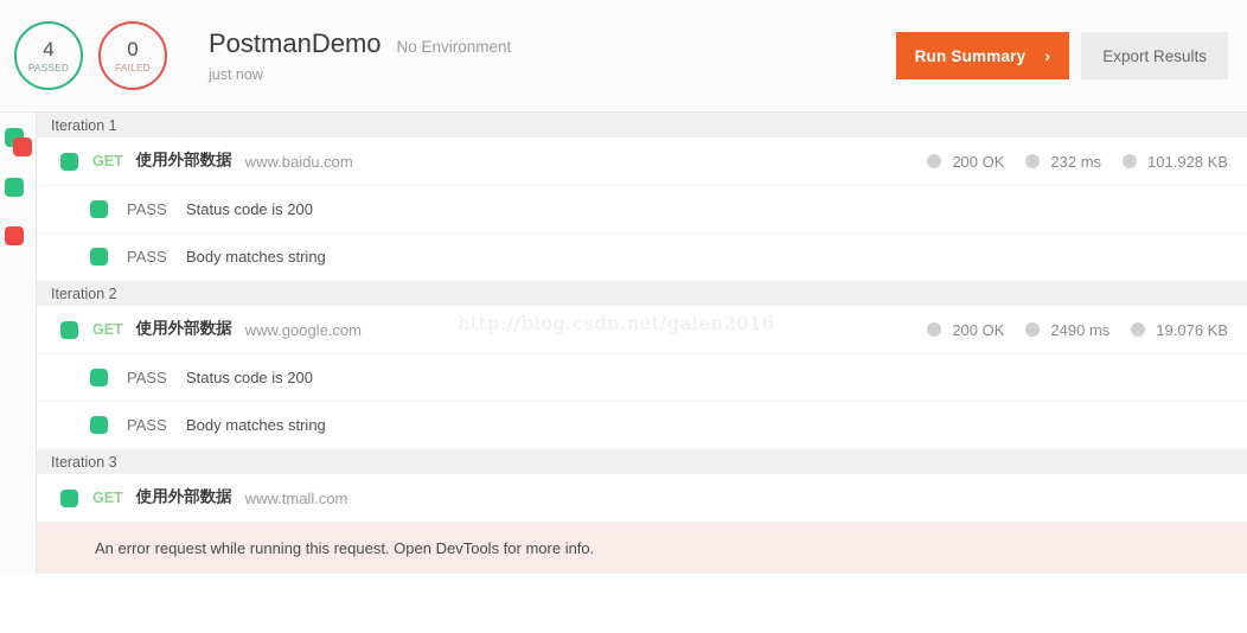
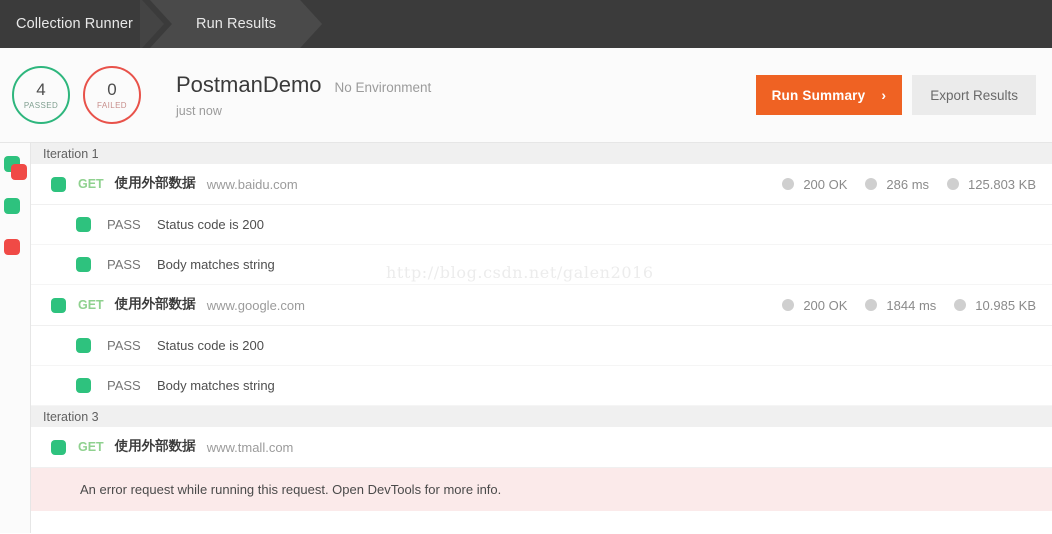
+ Collection Runner
+ Run Results
  4
  PASSED
  0
  FAILED
  PostmanDemo
  No Environment
  just now
  Run Summary
  ›
  Export Results
  Iteration 1
  GET
  使用外部数据
  www.baidu.com
  200 OK
- 232 ms
+ 286 ms
- 101.928 KB
+ 125.803 KB
  PASS
  Status code is 200
  PASS
  Body matches string
- Iteration 2
  GET
  使用外部数据
  www.google.com
  200 OK
- 2490 ms
+ 1844 ms
- 19.076 KB
+ 10.985 KB
  PASS
  Status code is 200
  PASS
  Body matches string
  Iteration 3
  GET
  使用外部数据
  www.tmall.com
  An error request while running this request. Open DevTools for more info.
